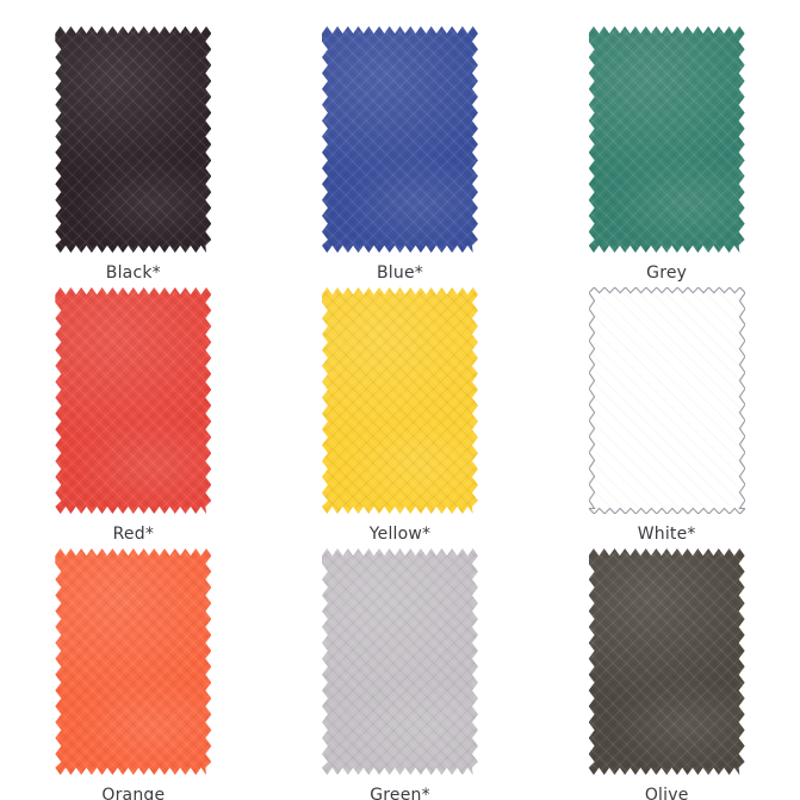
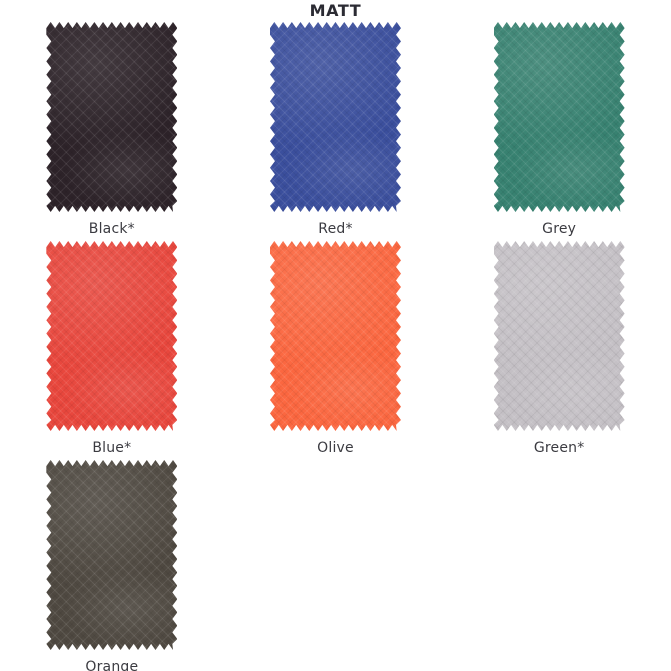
+ MATT
  Black*
- Blue*
+ Red*
  Grey
- Red*
+ Blue*
- Yellow*
- White*
- Orange
+ Olive
  Green*
- Olive
+ Orange
